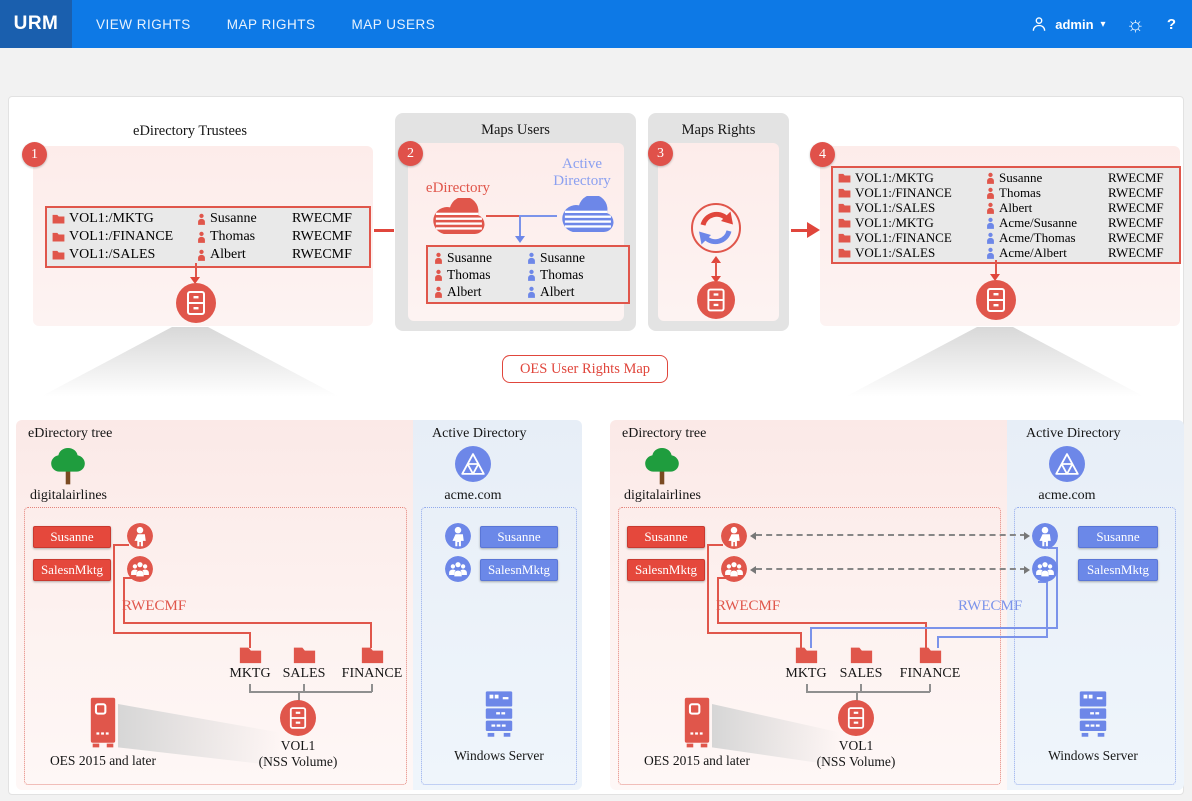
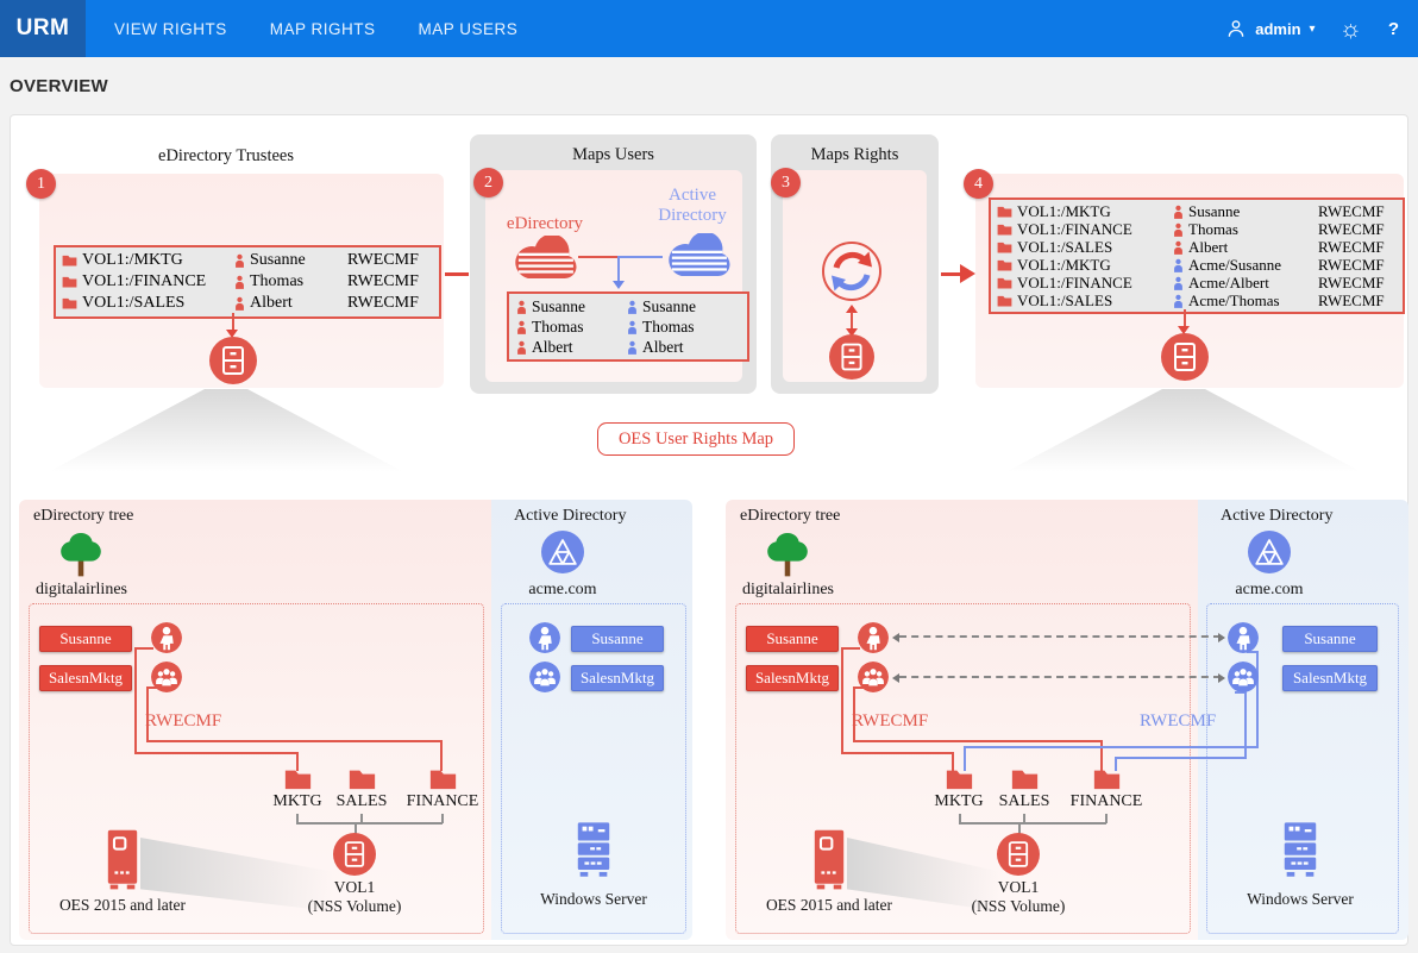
  URM
  VIEW RIGHTS
  MAP RIGHTS
  MAP USERS
  admin
  ▾
  ☼
  ?
+ OVERVIEW
  eDirectory Trustees
  1
  VOL1:/MKTG
  Susanne
  RWECMF
  VOL1:/FINANCE
  Thomas
  RWECMF
  VOL1:/SALES
  Albert
  RWECMF
  Maps Users
  2
  eDirectory
  Active Directory
  Susanne
  Susanne
  Thomas
  Thomas
  Albert
  Albert
  Maps Rights
  3
  4
  VOL1:/MKTG
  Susanne
  RWECMF
  VOL1:/FINANCE
  Thomas
  RWECMF
  VOL1:/SALES
  Albert
  RWECMF
  VOL1:/MKTG
  Acme/Susanne
  RWECMF
  VOL1:/FINANCE
- Acme/Thomas
+ Acme/Albert
  RWECMF
  VOL1:/SALES
- Acme/Albert
+ Acme/Thomas
  RWECMF
  OES User Rights Map
  eDirectory tree
  digitalairlines
  Active Directory
  acme.com
  Susanne
  SalesnMktg
  RWECMF
  MKTG
  SALES
  FINANCE
  VOL1
  (NSS Volume)
  OES 2015 and later
  Susanne
  SalesnMktg
  Windows Server
  eDirectory tree
  digitalairlines
  Active Directory
  acme.com
  Susanne
  SalesnMktg
  RWECMF
  RWECMF
  MKTG
  SALES
  FINANCE
  VOL1
  (NSS Volume)
  OES 2015 and later
  Susanne
  SalesnMktg
  Windows Server
